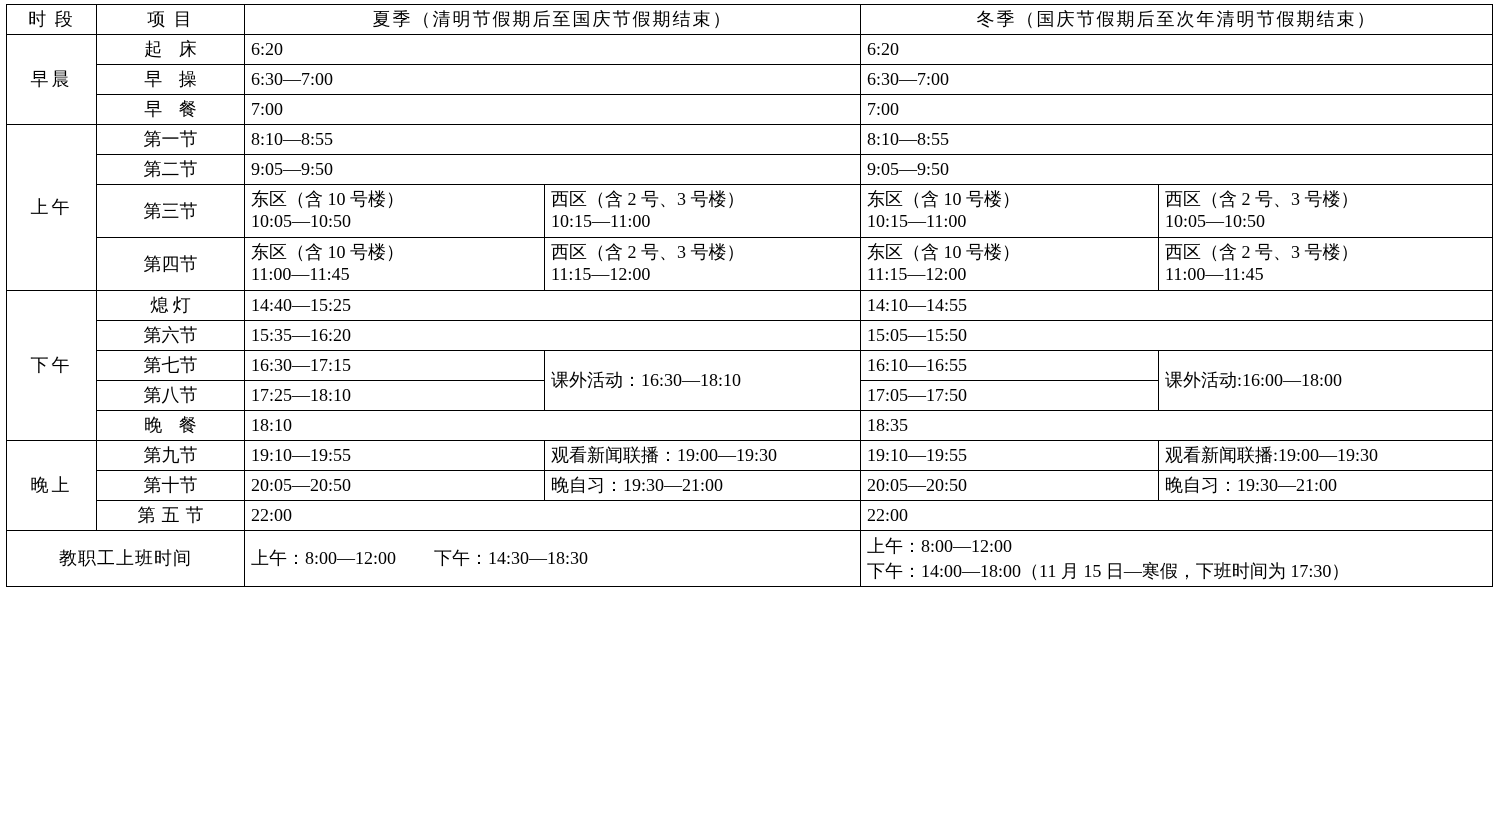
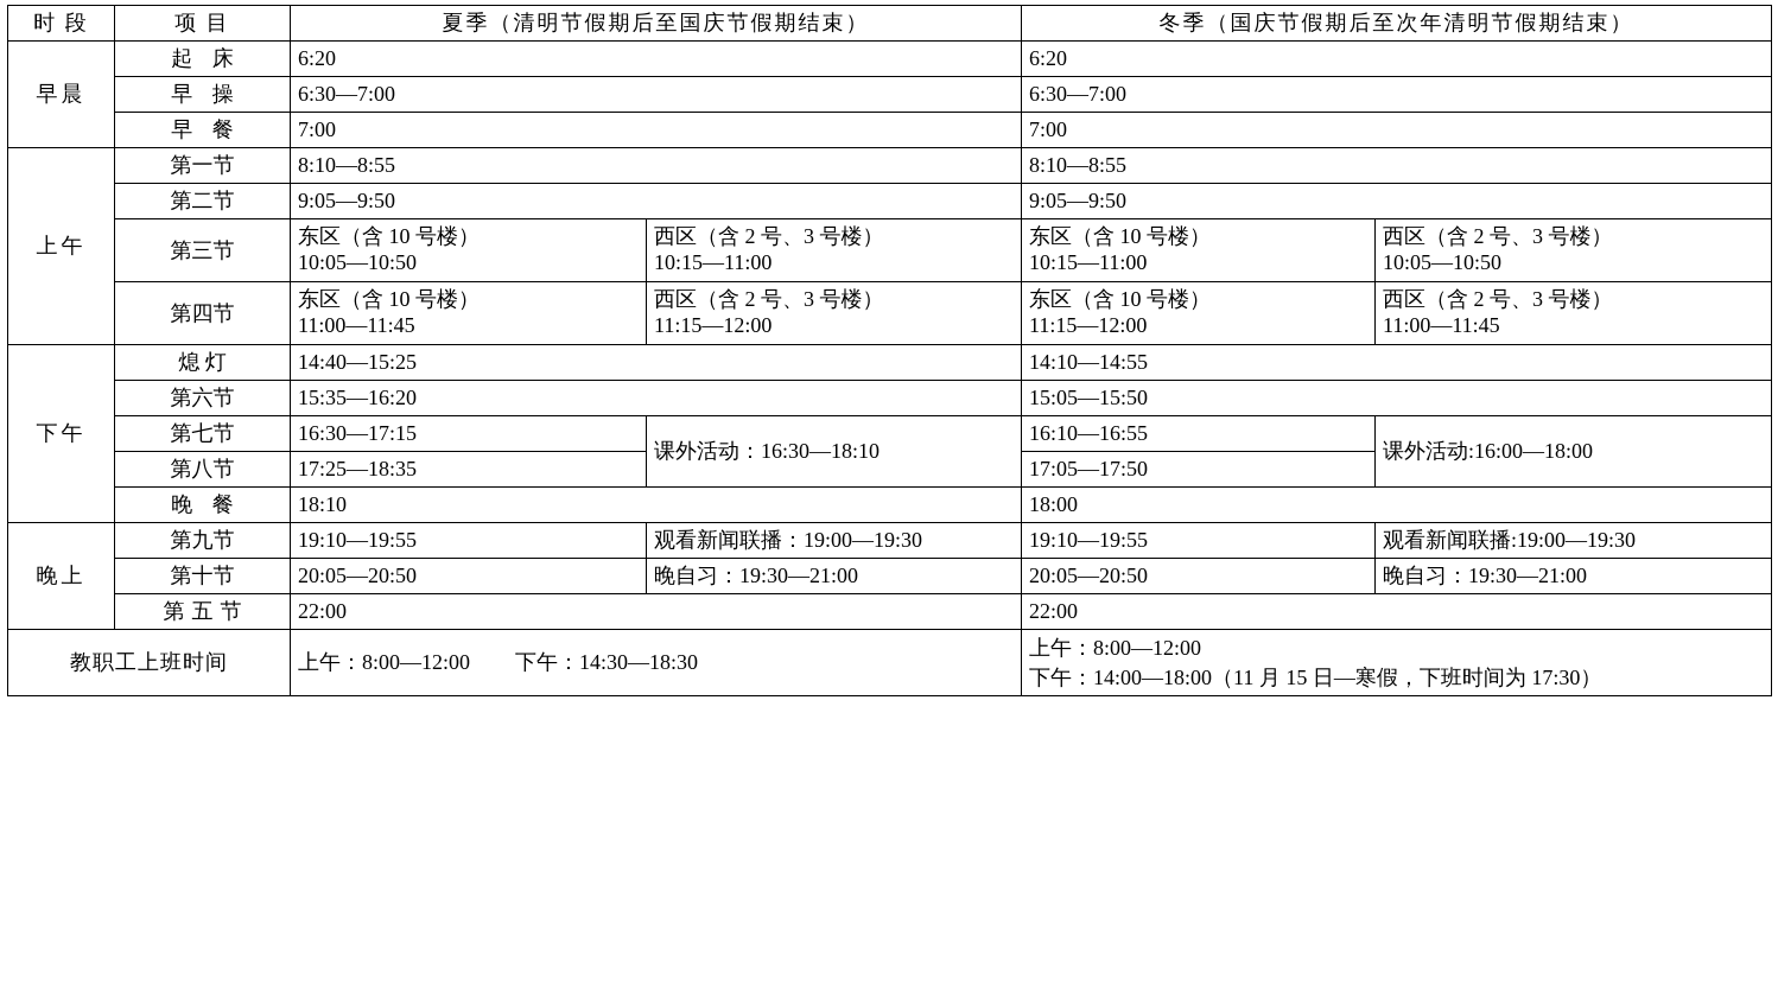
  时 段	项 目	夏季（清明节假期后至国庆节假期结束）	冬季（国庆节假期后至次年清明节假期结束）
  早晨	起 床	6:20	6:20
  早 操	6:30—7:00	6:30—7:00
  早 餐	7:00	7:00
  上午	第一节	8:10—8:55	8:10—8:55
  第二节	9:05—9:50	9:05—9:50
  第三节	东区（含 10 号楼）10:05—10:50	西区（含 2 号、3 号楼）10:15—11:00	东区（含 10 号楼）10:15—11:00	西区（含 2 号、3 号楼）10:05—10:50
  第四节	东区（含 10 号楼）11:00—11:45	西区（含 2 号、3 号楼）11:15—12:00	东区（含 10 号楼）11:15—12:00	西区（含 2 号、3 号楼）11:00—11:45
  下午	熄 灯	14:40—15:25	14:10—14:55
  第六节	15:35—16:20	15:05—15:50
  第七节	16:30—17:15	课外活动：16:30—18:10	16:10—16:55	课外活动:16:00—18:00
- 第八节	17:25—18:10	17:05—17:50
+ 第八节	17:25—18:35	17:05—17:50
- 晚 餐	18:10	18:35
+ 晚 餐	18:10	18:00
  晚上	第九节	19:10—19:55	观看新闻联播：19:00—19:30	19:10—19:55	观看新闻联播:19:00—19:30
  第十节	20:05—20:50	晚自习：19:30—21:00	20:05—20:50	晚自习：19:30—21:00
  第五节	22:00	22:00
  教职工上班时间	上午：8:00—12:00 下午：14:30—18:30	上午：8:00—12:00 下午：14:00—18:00（11 月 15 日—寒假，下班时间为 17:30）
